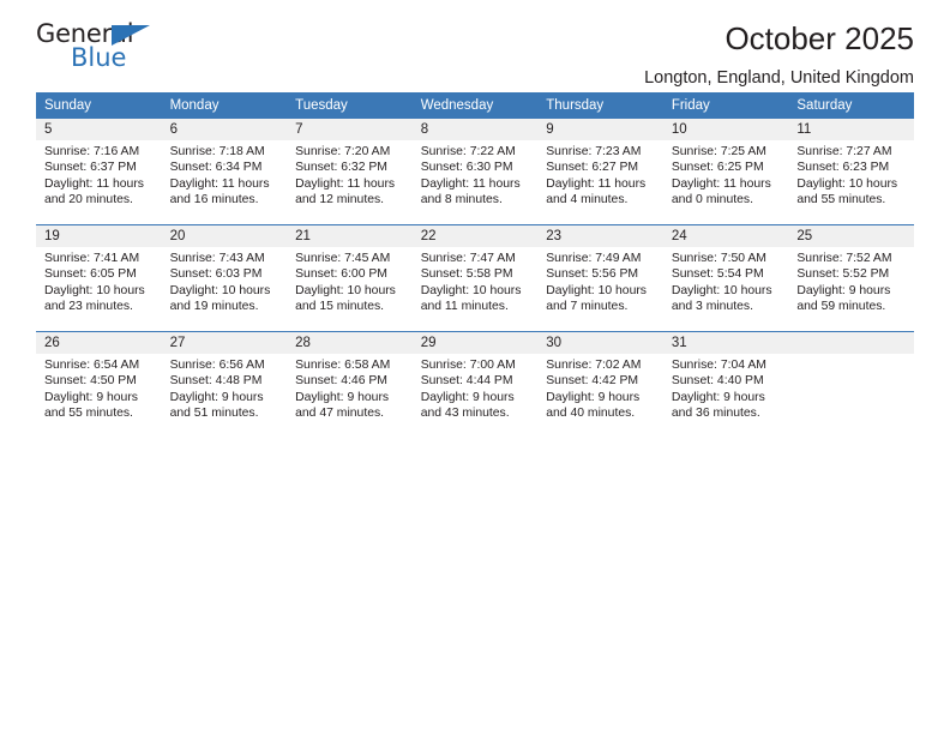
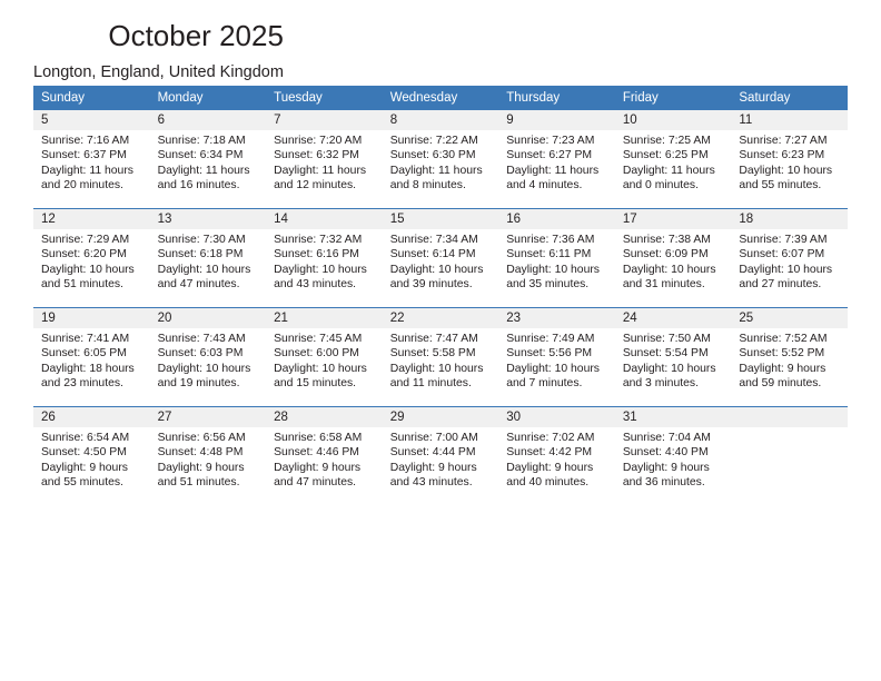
- General
- Blue
  October 2025
  Longton, England, United Kingdom
  Sunday	Monday	Tuesday	Wednesday	Thursday	Friday	Saturday
  5Sunrise: 7:16 AMSunset: 6:37 PMDaylight: 11 hours and 20 minutes.	6Sunrise: 7:18 AMSunset: 6:34 PMDaylight: 11 hours and 16 minutes.	7Sunrise: 7:20 AMSunset: 6:32 PMDaylight: 11 hours and 12 minutes.	8Sunrise: 7:22 AMSunset: 6:30 PMDaylight: 11 hours and 8 minutes.	9Sunrise: 7:23 AMSunset: 6:27 PMDaylight: 11 hours and 4 minutes.	10Sunrise: 7:25 AMSunset: 6:25 PMDaylight: 11 hours and 0 minutes.	11Sunrise: 7:27 AMSunset: 6:23 PMDaylight: 10 hours and 55 minutes.
+ 12Sunrise: 7:29 AMSunset: 6:20 PMDaylight: 10 hours and 51 minutes.	13Sunrise: 7:30 AMSunset: 6:18 PMDaylight: 10 hours and 47 minutes.	14Sunrise: 7:32 AMSunset: 6:16 PMDaylight: 10 hours and 43 minutes.	15Sunrise: 7:34 AMSunset: 6:14 PMDaylight: 10 hours and 39 minutes.	16Sunrise: 7:36 AMSunset: 6:11 PMDaylight: 10 hours and 35 minutes.	17Sunrise: 7:38 AMSunset: 6:09 PMDaylight: 10 hours and 31 minutes.	18Sunrise: 7:39 AMSunset: 6:07 PMDaylight: 10 hours and 27 minutes.
- 19Sunrise: 7:41 AMSunset: 6:05 PMDaylight: 10 hours and 23 minutes.	20Sunrise: 7:43 AMSunset: 6:03 PMDaylight: 10 hours and 19 minutes.	21Sunrise: 7:45 AMSunset: 6:00 PMDaylight: 10 hours and 15 minutes.	22Sunrise: 7:47 AMSunset: 5:58 PMDaylight: 10 hours and 11 minutes.	23Sunrise: 7:49 AMSunset: 5:56 PMDaylight: 10 hours and 7 minutes.	24Sunrise: 7:50 AMSunset: 5:54 PMDaylight: 10 hours and 3 minutes.	25Sunrise: 7:52 AMSunset: 5:52 PMDaylight: 9 hours and 59 minutes.
+ 19Sunrise: 7:41 AMSunset: 6:05 PMDaylight: 18 hours and 23 minutes.	20Sunrise: 7:43 AMSunset: 6:03 PMDaylight: 10 hours and 19 minutes.	21Sunrise: 7:45 AMSunset: 6:00 PMDaylight: 10 hours and 15 minutes.	22Sunrise: 7:47 AMSunset: 5:58 PMDaylight: 10 hours and 11 minutes.	23Sunrise: 7:49 AMSunset: 5:56 PMDaylight: 10 hours and 7 minutes.	24Sunrise: 7:50 AMSunset: 5:54 PMDaylight: 10 hours and 3 minutes.	25Sunrise: 7:52 AMSunset: 5:52 PMDaylight: 9 hours and 59 minutes.
  26Sunrise: 6:54 AMSunset: 4:50 PMDaylight: 9 hours and 55 minutes.	27Sunrise: 6:56 AMSunset: 4:48 PMDaylight: 9 hours and 51 minutes.	28Sunrise: 6:58 AMSunset: 4:46 PMDaylight: 9 hours and 47 minutes.	29Sunrise: 7:00 AMSunset: 4:44 PMDaylight: 9 hours and 43 minutes.	30Sunrise: 7:02 AMSunset: 4:42 PMDaylight: 9 hours and 40 minutes.	31Sunrise: 7:04 AMSunset: 4:40 PMDaylight: 9 hours and 36 minutes.
